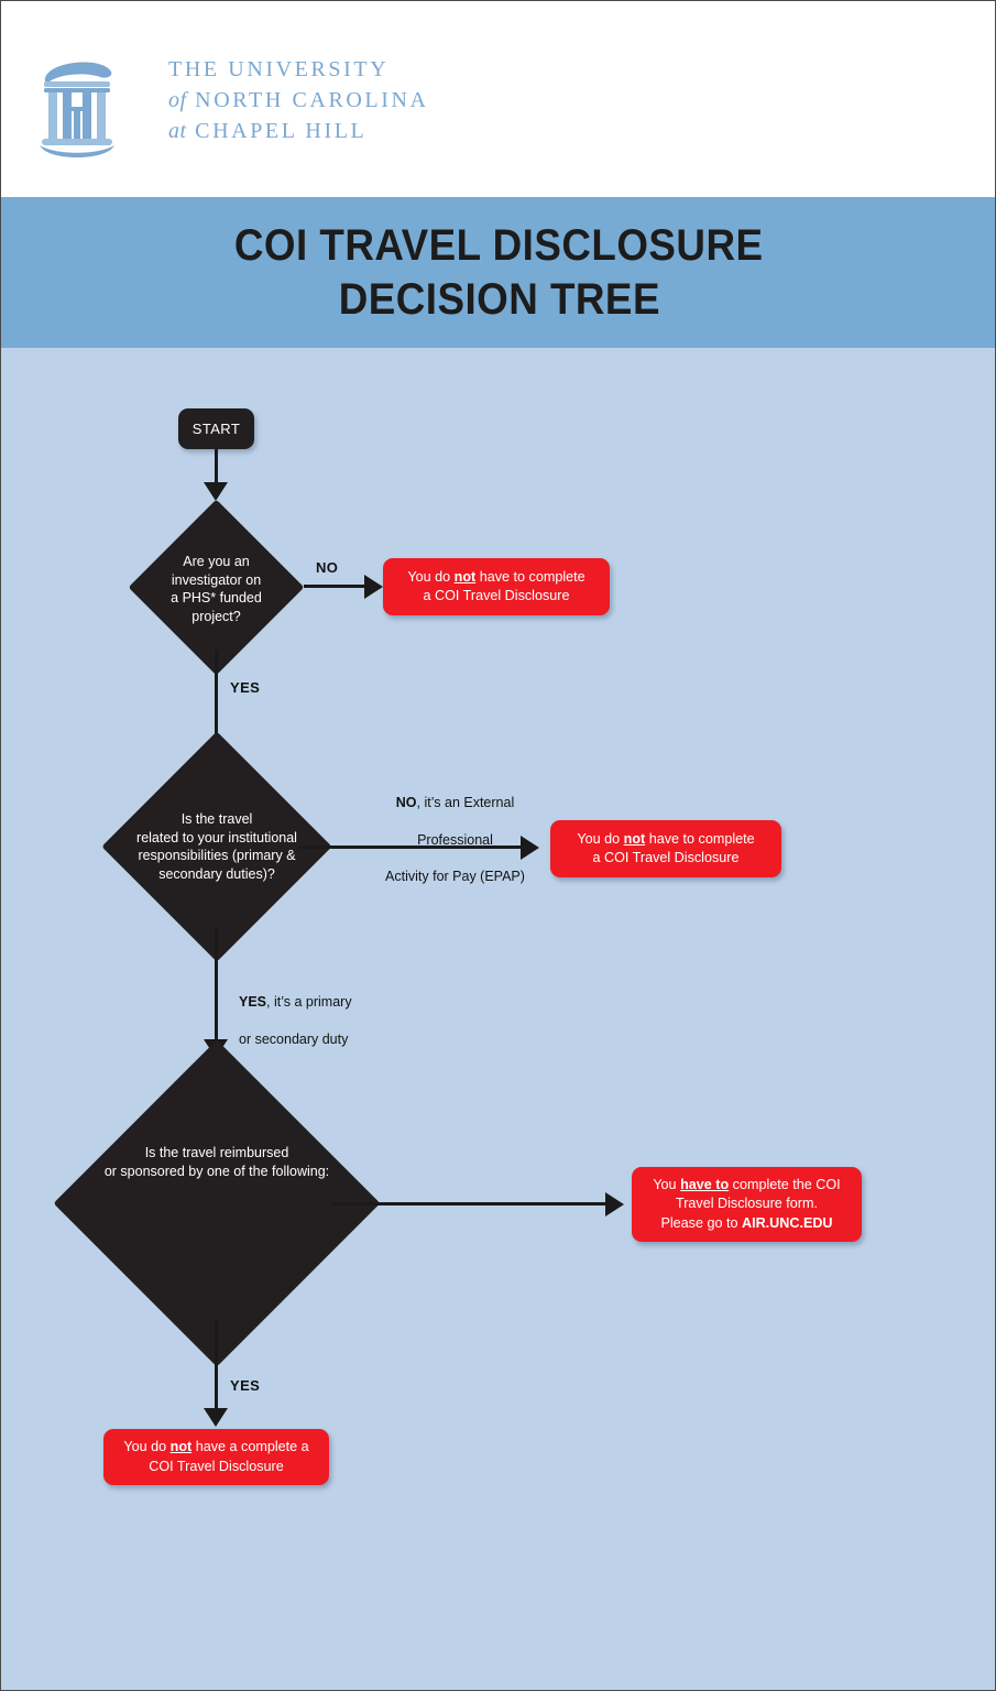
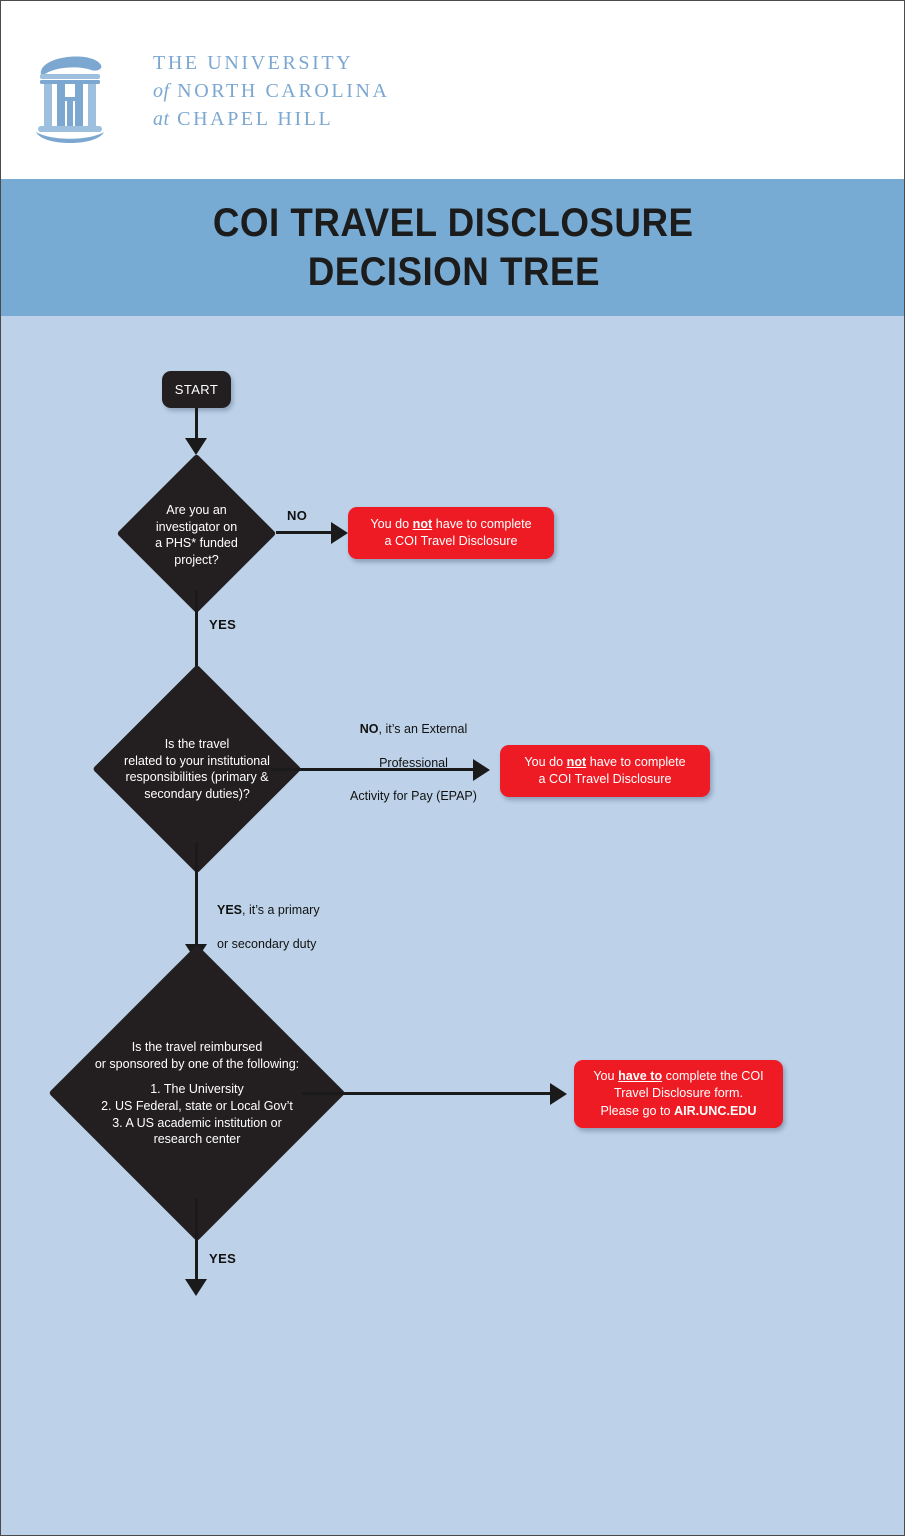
  THE UNIVERSITY
  of NORTH CAROLINA
  at CHAPEL HILL
  COI TRAVEL DISCLOSURE
  DECISION TREE
  START
  Are you an
  investigator on
  a PHS* funded
  project?
  NO
  You do not have to complete
  a COI Travel Disclosure
  YES
  Is the travel
  related to your institutional
  responsibilities (primary &
  secondary duties)?
  NO, it’s an External
  Professional
  Activity for Pay (EPAP)
  You do not have to complete
  a COI Travel Disclosure
  YES, it’s a primary
  or secondary duty
  Is the travel reimbursed
  or sponsored by one of the following:
+ 1. The University
+ 2. US Federal, state or Local Gov’t
+ 3. A US academic institution or
+ research center
  You have to complete the COI
  Travel Disclosure form.
  Please go to AIR.UNC.EDU
  YES
- You do not have a complete a
- COI Travel Disclosure
